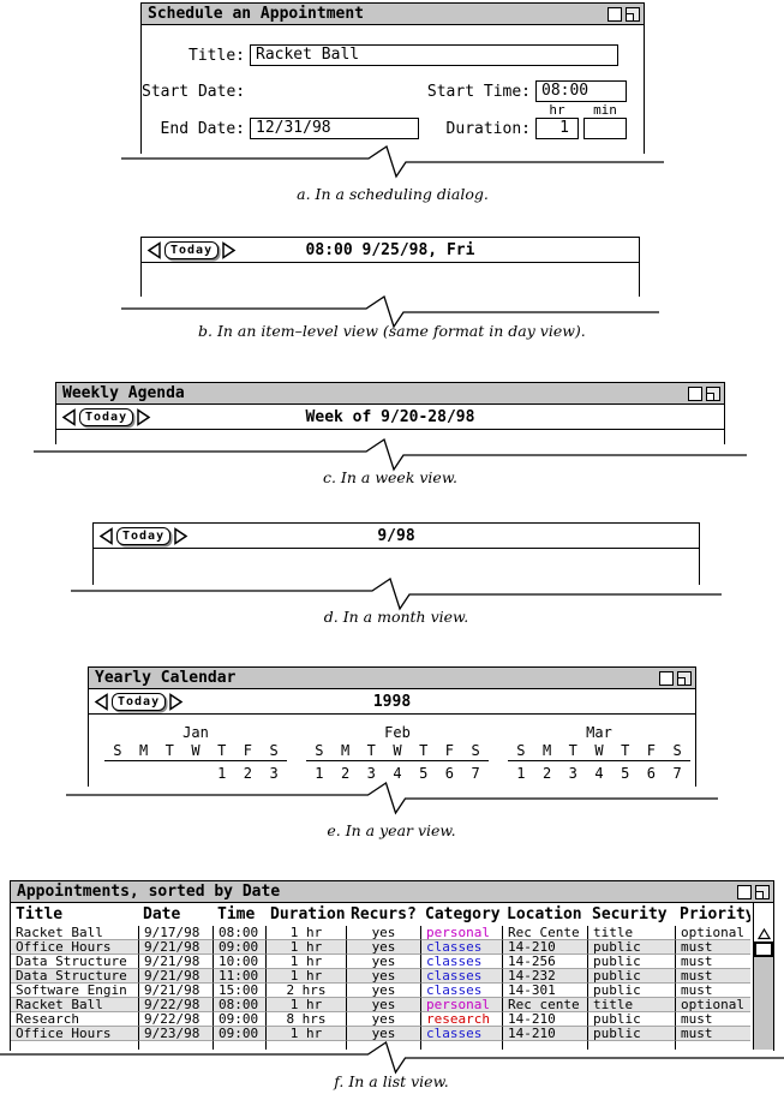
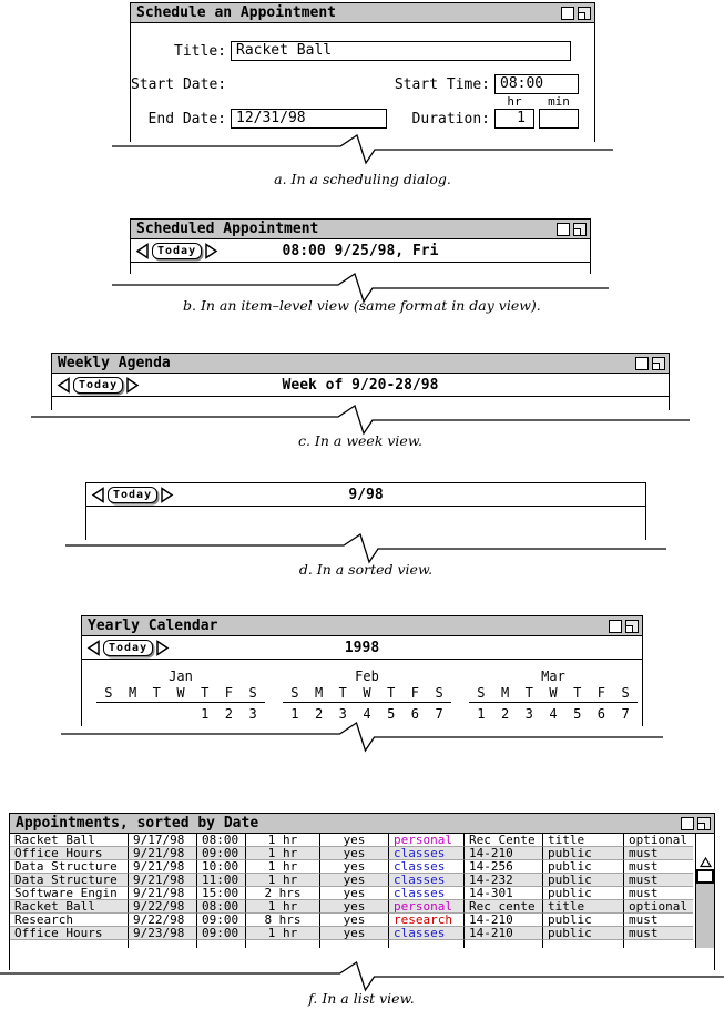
  Schedule an Appointment
  Title:
  Racket Ball
  Start Date:
  Start Time:
  08:00
  hr
  min
  End Date:
  12/31/98
  Duration:
  1
  a. In a scheduling dialog.
+ Scheduled Appointment
  Today
  08:00 9/25/98, Fri
  b. In an item–level view (same format in day view).
  Weekly Agenda
  Today
  Week of 9/20-28/98
  c. In a week view.
  Today
  9/98
- d. In a month view.
+ d. In a sorted view.
  Yearly Calendar
  Today
  1998
  Jan
  S
  M
  T
  W
  T
  F
  S
  1
  2
  3
  Feb
  S
  M
  T
  W
  T
  F
  S
  1
  2
  3
  4
  5
  6
  7
  Mar
  S
  M
  T
  W
  T
  F
  S
  1
  2
  3
  4
  5
  6
  7
- e. In a year view.
  Appointments, sorted by Date
- Title
- Date
- Time
- Duration
- Recurs?
- Category
- Location
- Security
- Priority
  Racket Ball
  9/17/98
  08:00
  1 hr
  yes
  personal
  Rec Cente
  title
  optional
  Office Hours
  9/21/98
  09:00
  1 hr
  yes
  classes
  14-210
  public
  must
  Data Structure
  9/21/98
  10:00
  1 hr
  yes
  classes
  14-256
  public
  must
  Data Structure
  9/21/98
  11:00
  1 hr
  yes
  classes
  14-232
  public
  must
  Software Engin
  9/21/98
  15:00
  2 hrs
  yes
  classes
  14-301
  public
  must
  Racket Ball
  9/22/98
  08:00
  1 hr
  yes
  personal
  Rec cente
  title
  optional
  Research
  9/22/98
  09:00
  8 hrs
  yes
  research
  14-210
  public
  must
  Office Hours
  9/23/98
  09:00
  1 hr
  yes
  classes
  14-210
  public
  must
  f. In a list view.
